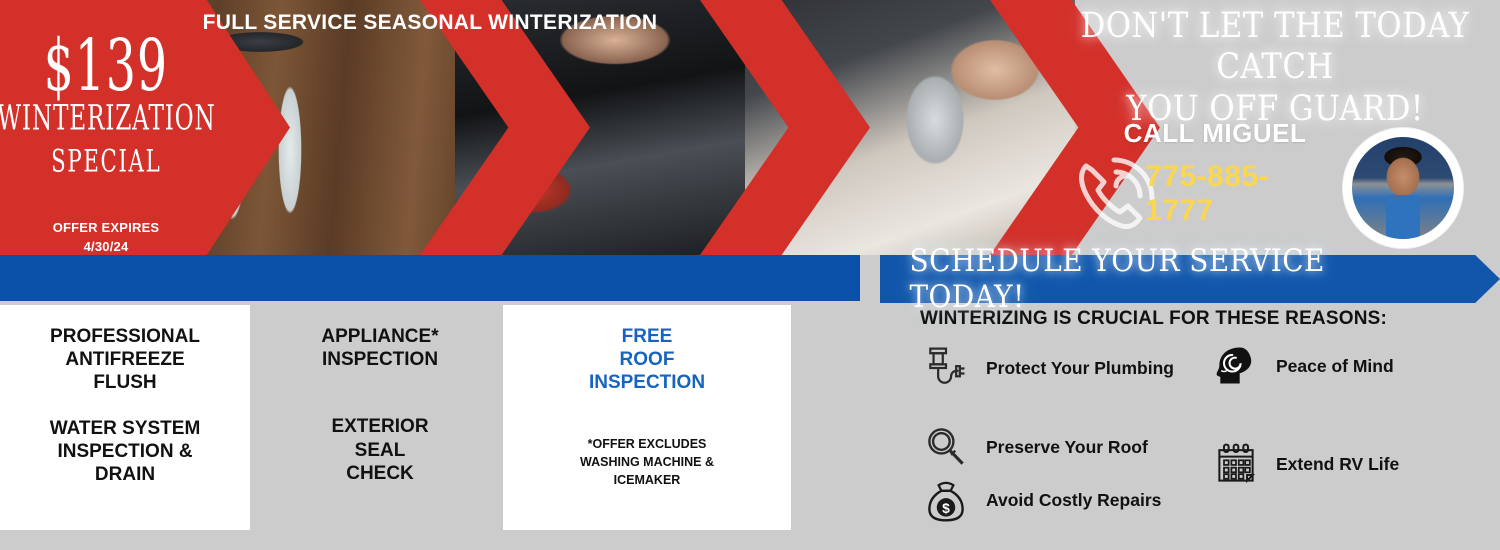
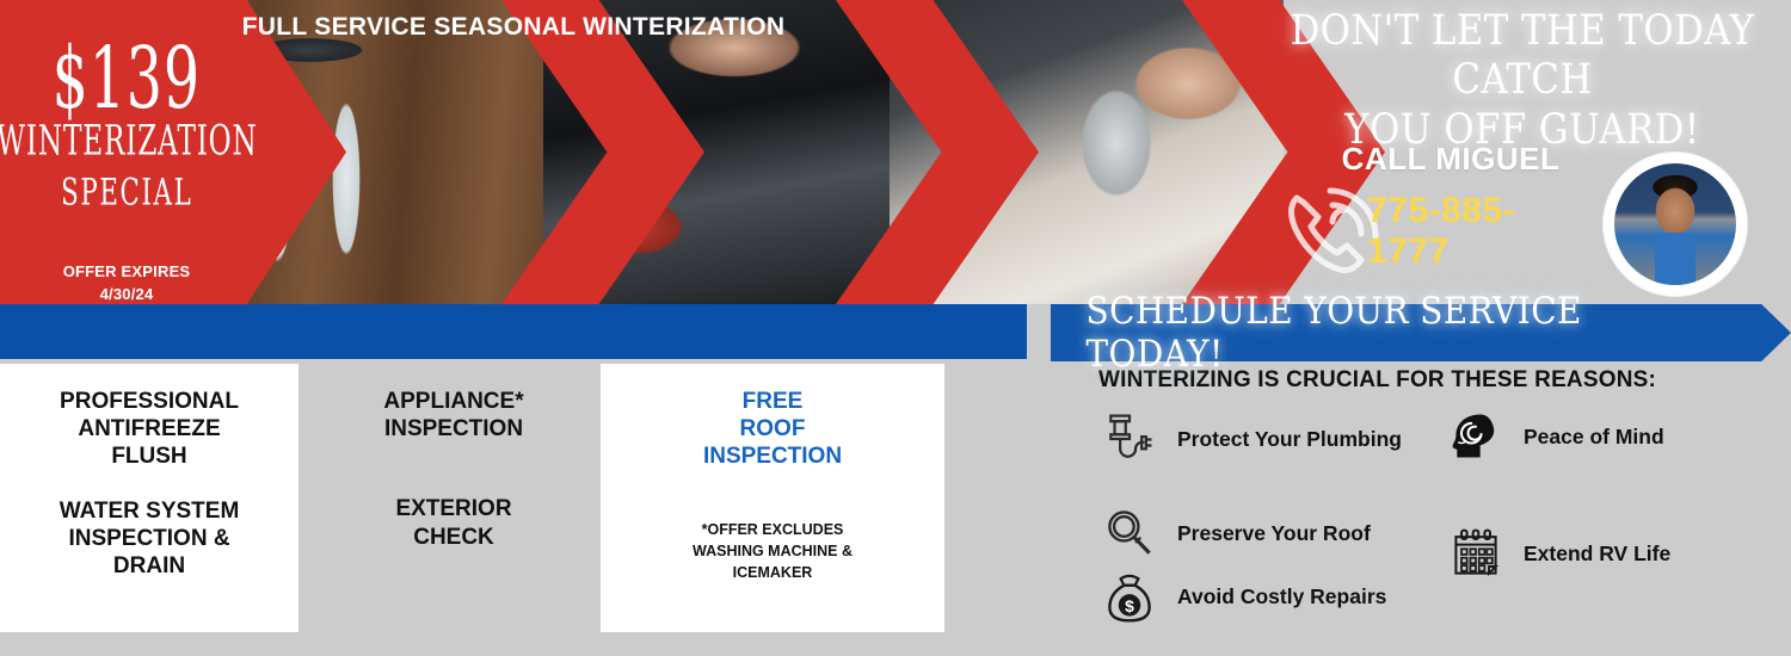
  $139
  WINTERIZATION
  SPECIAL
  OFFER EXPIRES
  4/30/24
  DON'T LET THE TODAY CATCH
  YOU OFF GUARD!
  CALL MIGUEL
  775-885-1777
  FULL SERVICE SEASONAL WINTERIZATION
  SCHEDULE YOUR SERVICE TODAY!
  PROFESSIONAL
  ANTIFREEZE
  FLUSH
  WATER SYSTEM
  INSPECTION &
  DRAIN
  APPLIANCE*
  INSPECTION
  EXTERIOR
- SEAL
  CHECK
  FREE
  ROOF
  INSPECTION
  *OFFER EXCLUDES
  WASHING MACHINE &
  ICEMAKER
  WINTERIZING IS CRUCIAL FOR THESE REASONS:
  Protect Your Plumbing
  Preserve Your Roof
  $
  Avoid Costly Repairs
  Peace of Mind
  Extend RV Life
